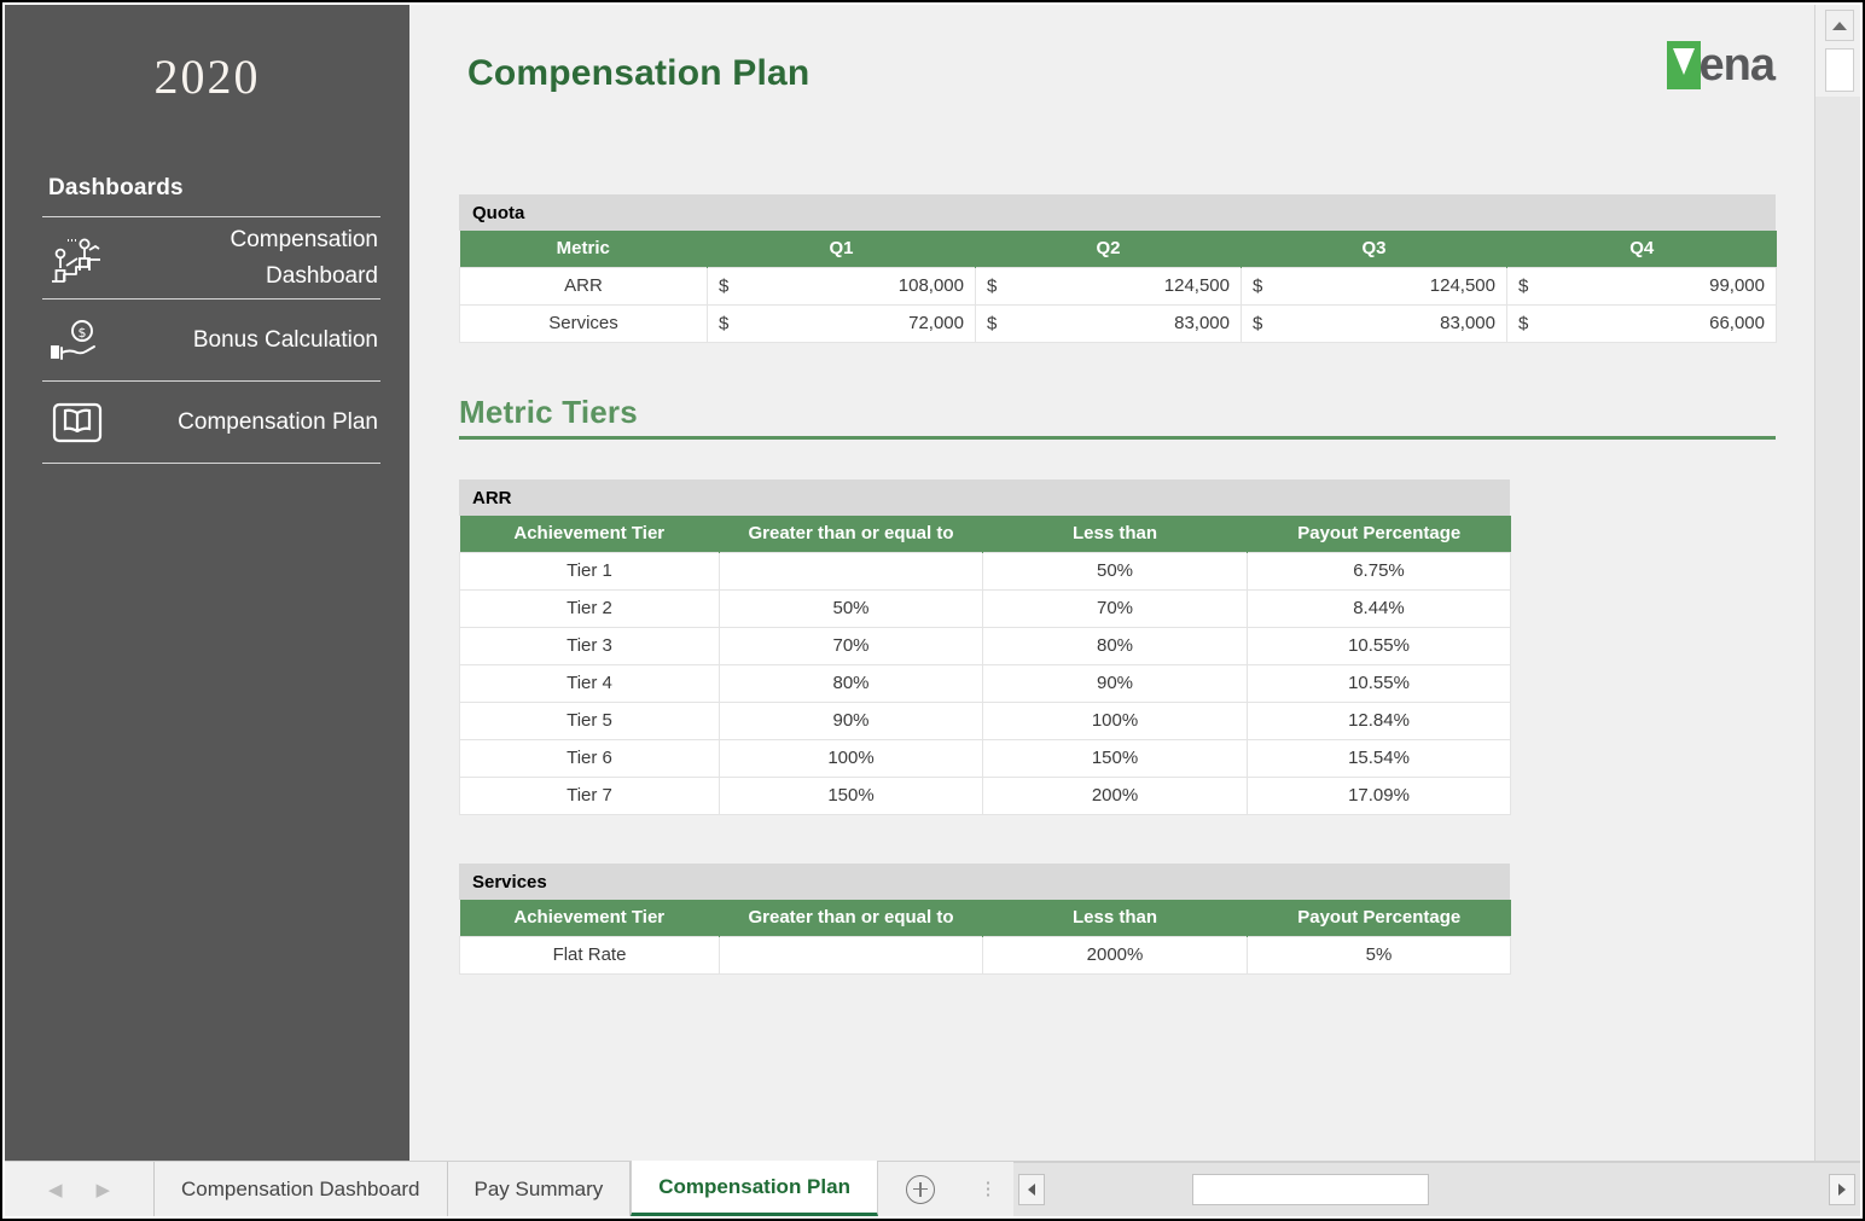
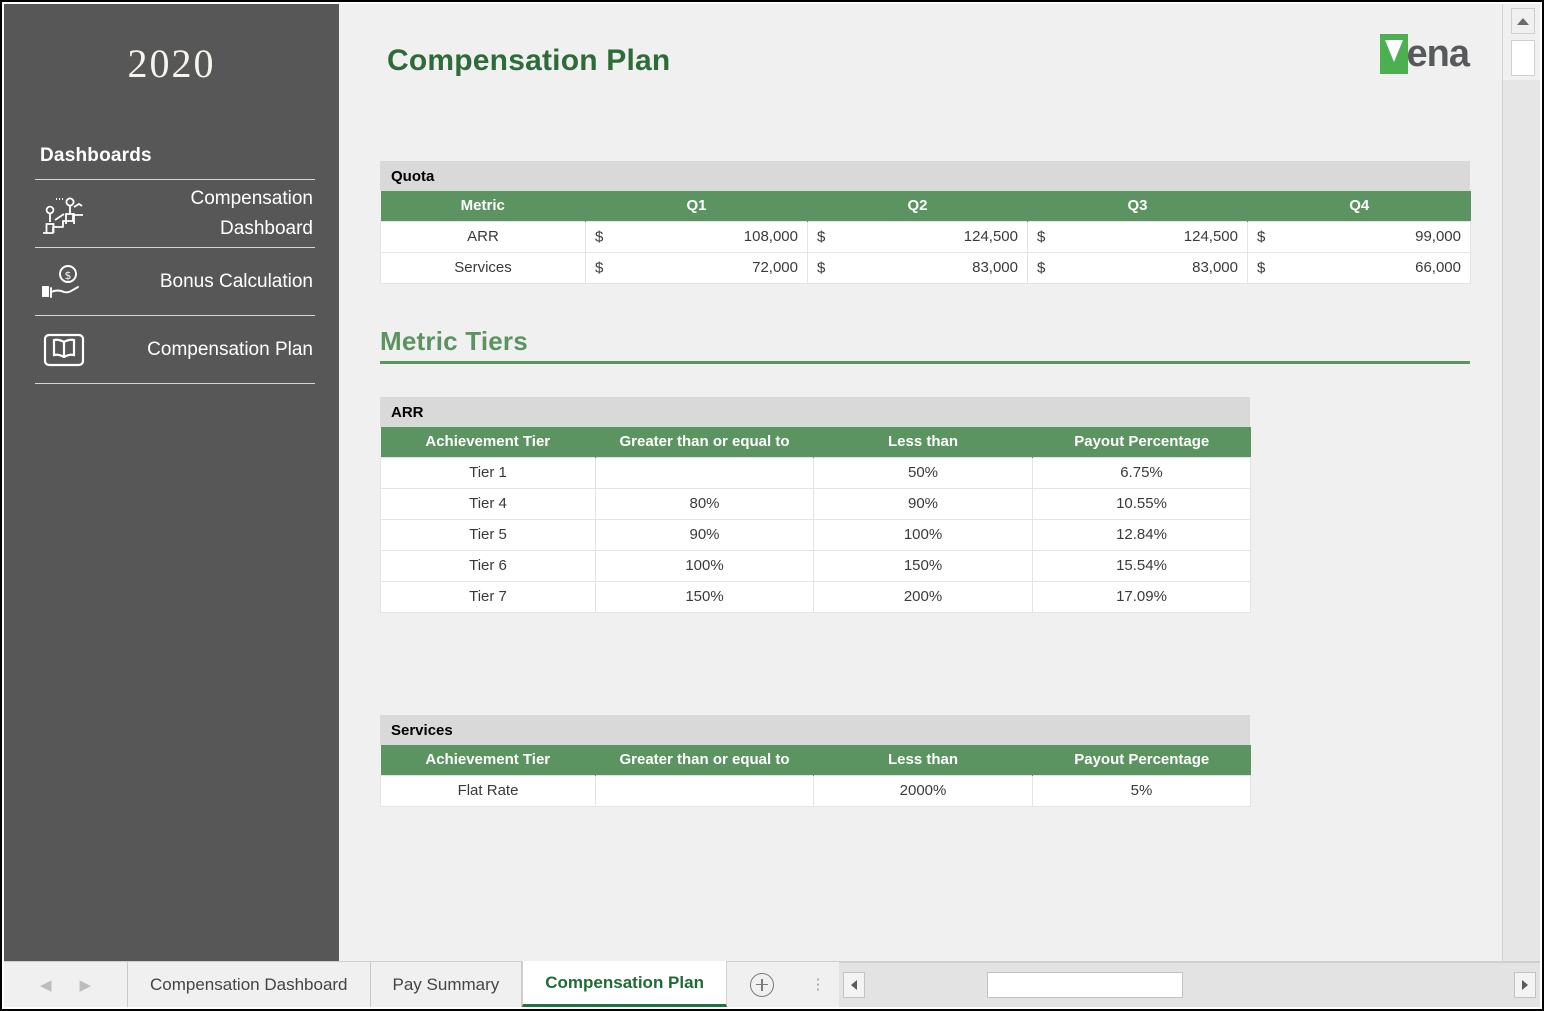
  2020
  Dashboards
  Compensation Dashboard
  $
  Bonus Calculation
  Compensation Plan
  Compensation Plan
  ena
  Quota
  Metric	Q1	Q2	Q3	Q4
  ARR	$ 108,000	$ 124,500	$ 124,500	$ 99,000
  Services	$ 72,000	$ 83,000	$ 83,000	$ 66,000
  Metric Tiers
  ARR
  Achievement Tier	Greater than or equal to	Less than	Payout Percentage
  Tier 1		50%	6.75%
- Tier 2	50%	70%	8.44%
- Tier 3	70%	80%	10.55%
  Tier 4	80%	90%	10.55%
  Tier 5	90%	100%	12.84%
  Tier 6	100%	150%	15.54%
  Tier 7	150%	200%	17.09%
  Services
  Achievement Tier	Greater than or equal to	Less than	Payout Percentage
  Flat Rate		2000%	5%
  ◀
  ▶
  Compensation Dashboard
  Pay Summary
  Compensation Plan
  ⋮
